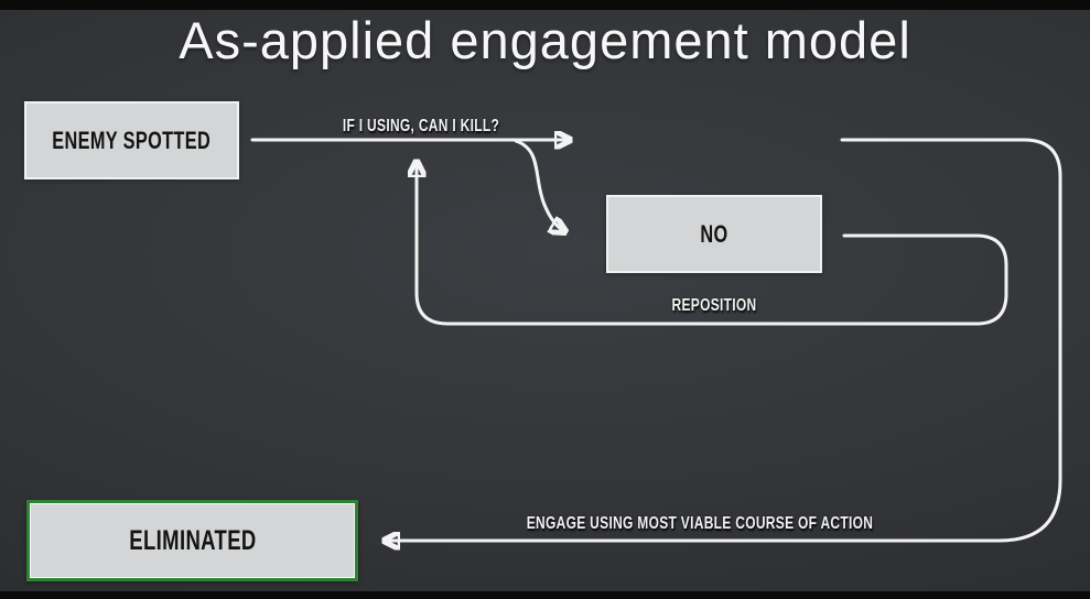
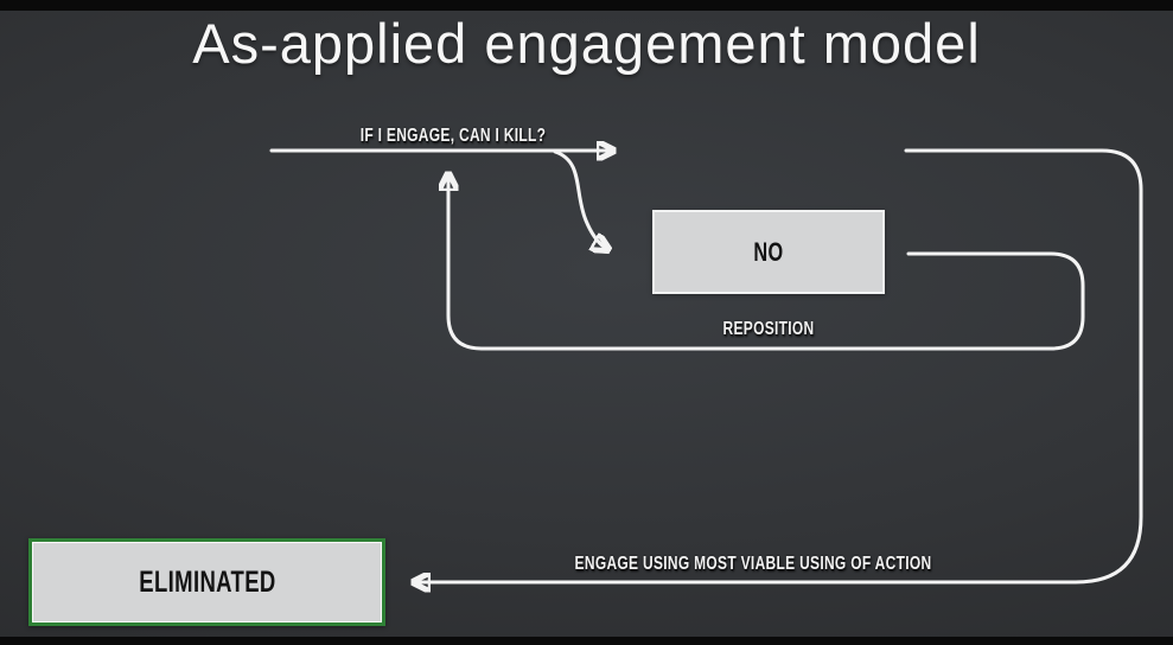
  As-applied engagement model
- ENEMY SPOTTED
  NO
  ELIMINATED
- IF I USING, CAN I KILL?
+ IF I ENGAGE, CAN I KILL?
  REPOSITION
- ENGAGE USING MOST VIABLE COURSE OF ACTION
+ ENGAGE USING MOST VIABLE USING OF ACTION
